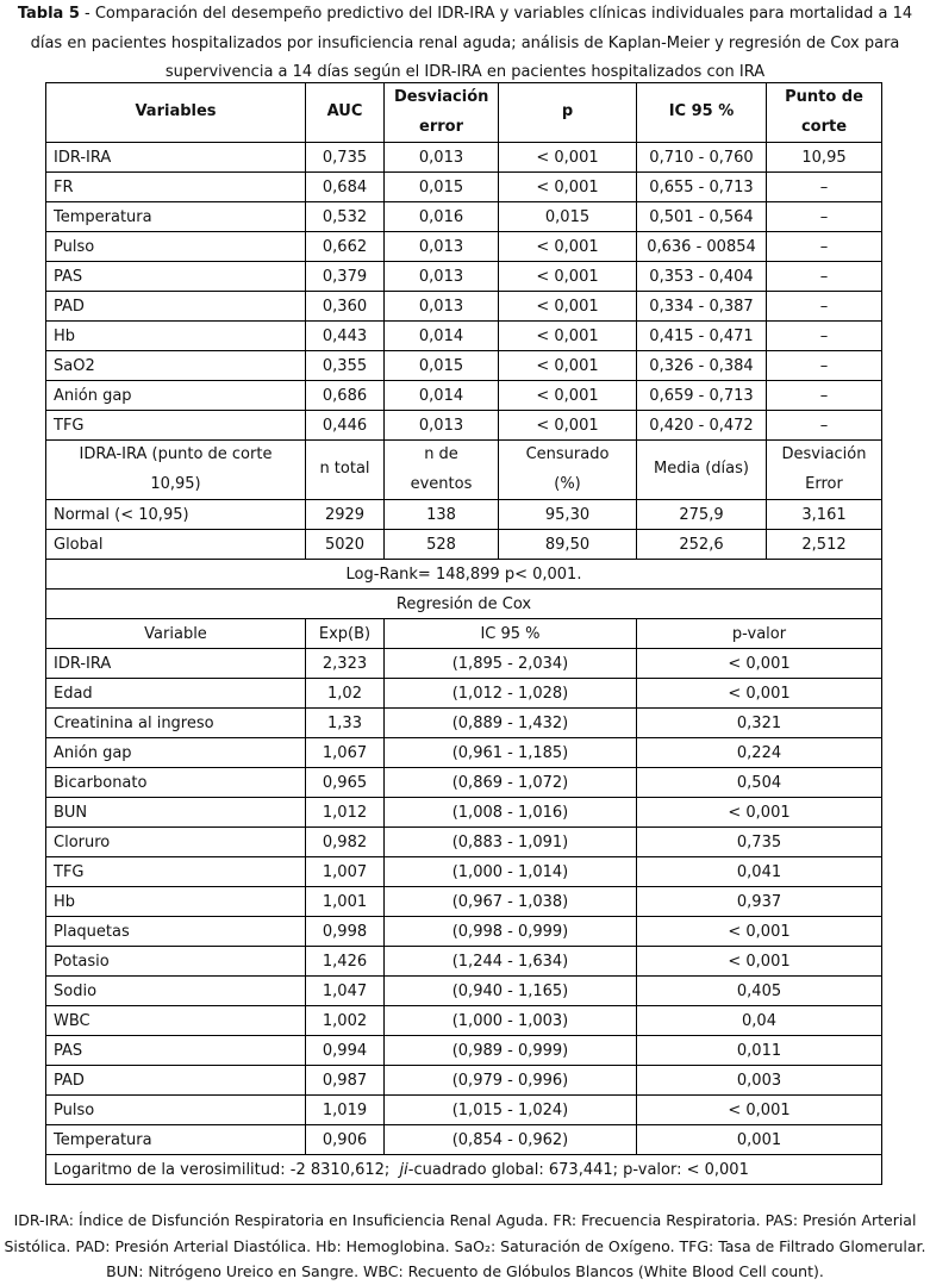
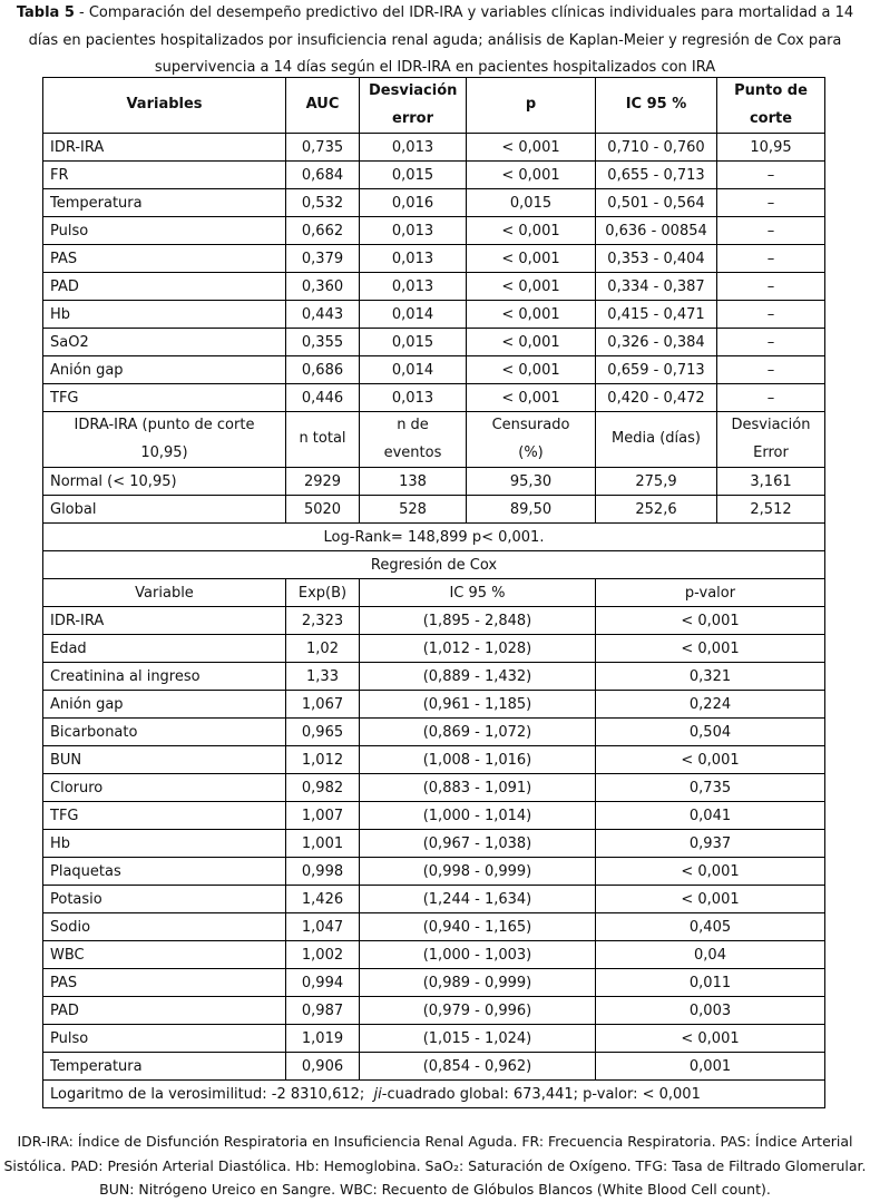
  Tabla 5 - Comparación del desempeño predictivo del IDR-IRA y variables clínicas individuales para mortalidad a 14 días en pacientes hospitalizados por insuficiencia renal aguda; análisis de Kaplan-Meier y regresión de Cox para supervivencia a 14 días según el IDR-IRA en pacientes hospitalizados con IRA
  Variables	AUC	Desviación error	p	IC 95 %	Punto de corte
  IDR-IRA	0,735	0,013	< 0,001	0,710 - 0,760	10,95
  FR	0,684	0,015	< 0,001	0,655 - 0,713	–
  Temperatura	0,532	0,016	0,015	0,501 - 0,564	–
  Pulso	0,662	0,013	< 0,001	0,636 - 00854	–
  PAS	0,379	0,013	< 0,001	0,353 - 0,404	–
  PAD	0,360	0,013	< 0,001	0,334 - 0,387	–
  Hb	0,443	0,014	< 0,001	0,415 - 0,471	–
  SaO2	0,355	0,015	< 0,001	0,326 - 0,384	–
  Anión gap	0,686	0,014	< 0,001	0,659 - 0,713	–
  TFG	0,446	0,013	< 0,001	0,420 - 0,472	–
  IDRA-IRA (punto de corte 10,95)	n total	n de eventos	Censurado (%)	Media (días)	Desviación Error
  Normal (< 10,95)	2929	138	95,30	275,9	3,161
  Global	5020	528	89,50	252,6	2,512
  Log-Rank= 148,899 p< 0,001.
  Regresión de Cox
  Variable	Exp(B)	IC 95 %	p-valor
- IDR-IRA	2,323	(1,895 - 2,034)	< 0,001
+ IDR-IRA	2,323	(1,895 - 2,848)	< 0,001
  Edad	1,02	(1,012 - 1,028)	< 0,001
  Creatinina al ingreso	1,33	(0,889 - 1,432)	0,321
  Anión gap	1,067	(0,961 - 1,185)	0,224
  Bicarbonato	0,965	(0,869 - 1,072)	0,504
  BUN	1,012	(1,008 - 1,016)	< 0,001
  Cloruro	0,982	(0,883 - 1,091)	0,735
  TFG	1,007	(1,000 - 1,014)	0,041
  Hb	1,001	(0,967 - 1,038)	0,937
  Plaquetas	0,998	(0,998 - 0,999)	< 0,001
  Potasio	1,426	(1,244 - 1,634)	< 0,001
  Sodio	1,047	(0,940 - 1,165)	0,405
  WBC	1,002	(1,000 - 1,003)	0,04
  PAS	0,994	(0,989 - 0,999)	0,011
  PAD	0,987	(0,979 - 0,996)	0,003
  Pulso	1,019	(1,015 - 1,024)	< 0,001
  Temperatura	0,906	(0,854 - 0,962)	0,001
  Logaritmo de la verosimilitud: -2 8310,612; ji-cuadrado global: 673,441; p-valor: < 0,001
- IDR-IRA: Índice de Disfunción Respiratoria en Insuficiencia Renal Aguda. FR: Frecuencia Respiratoria. PAS: Presión Arterial Sistólica. PAD: Presión Arterial Diastólica. Hb: Hemoglobina. SaO₂: Saturación de Oxígeno. TFG: Tasa de Filtrado Glomerular. BUN: Nitrógeno Ureico en Sangre. WBC: Recuento de Glóbulos Blancos (White Blood Cell count).
+ IDR-IRA: Índice de Disfunción Respiratoria en Insuficiencia Renal Aguda. FR: Frecuencia Respiratoria. PAS: Índice Arterial Sistólica. PAD: Presión Arterial Diastólica. Hb: Hemoglobina. SaO₂: Saturación de Oxígeno. TFG: Tasa de Filtrado Glomerular. BUN: Nitrógeno Ureico en Sangre. WBC: Recuento de Glóbulos Blancos (White Blood Cell count).
